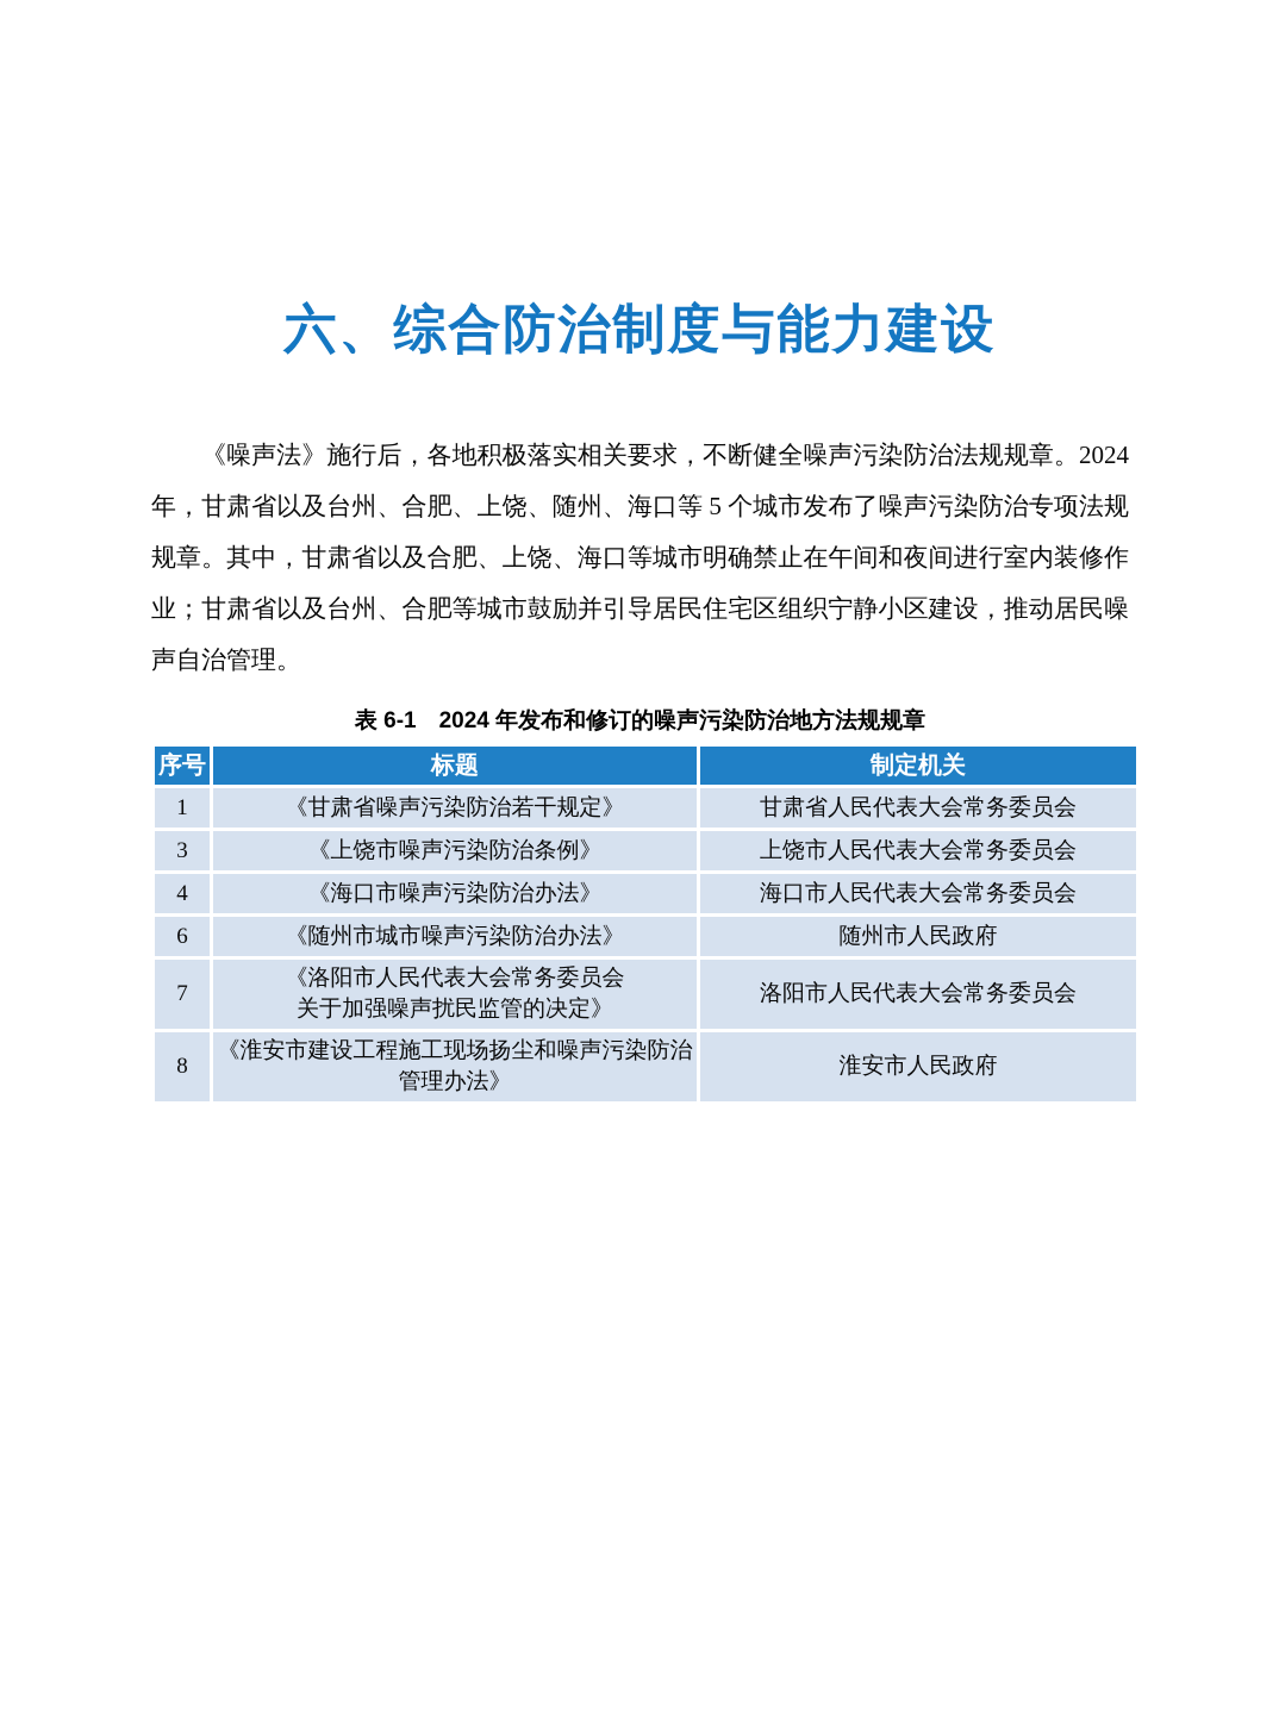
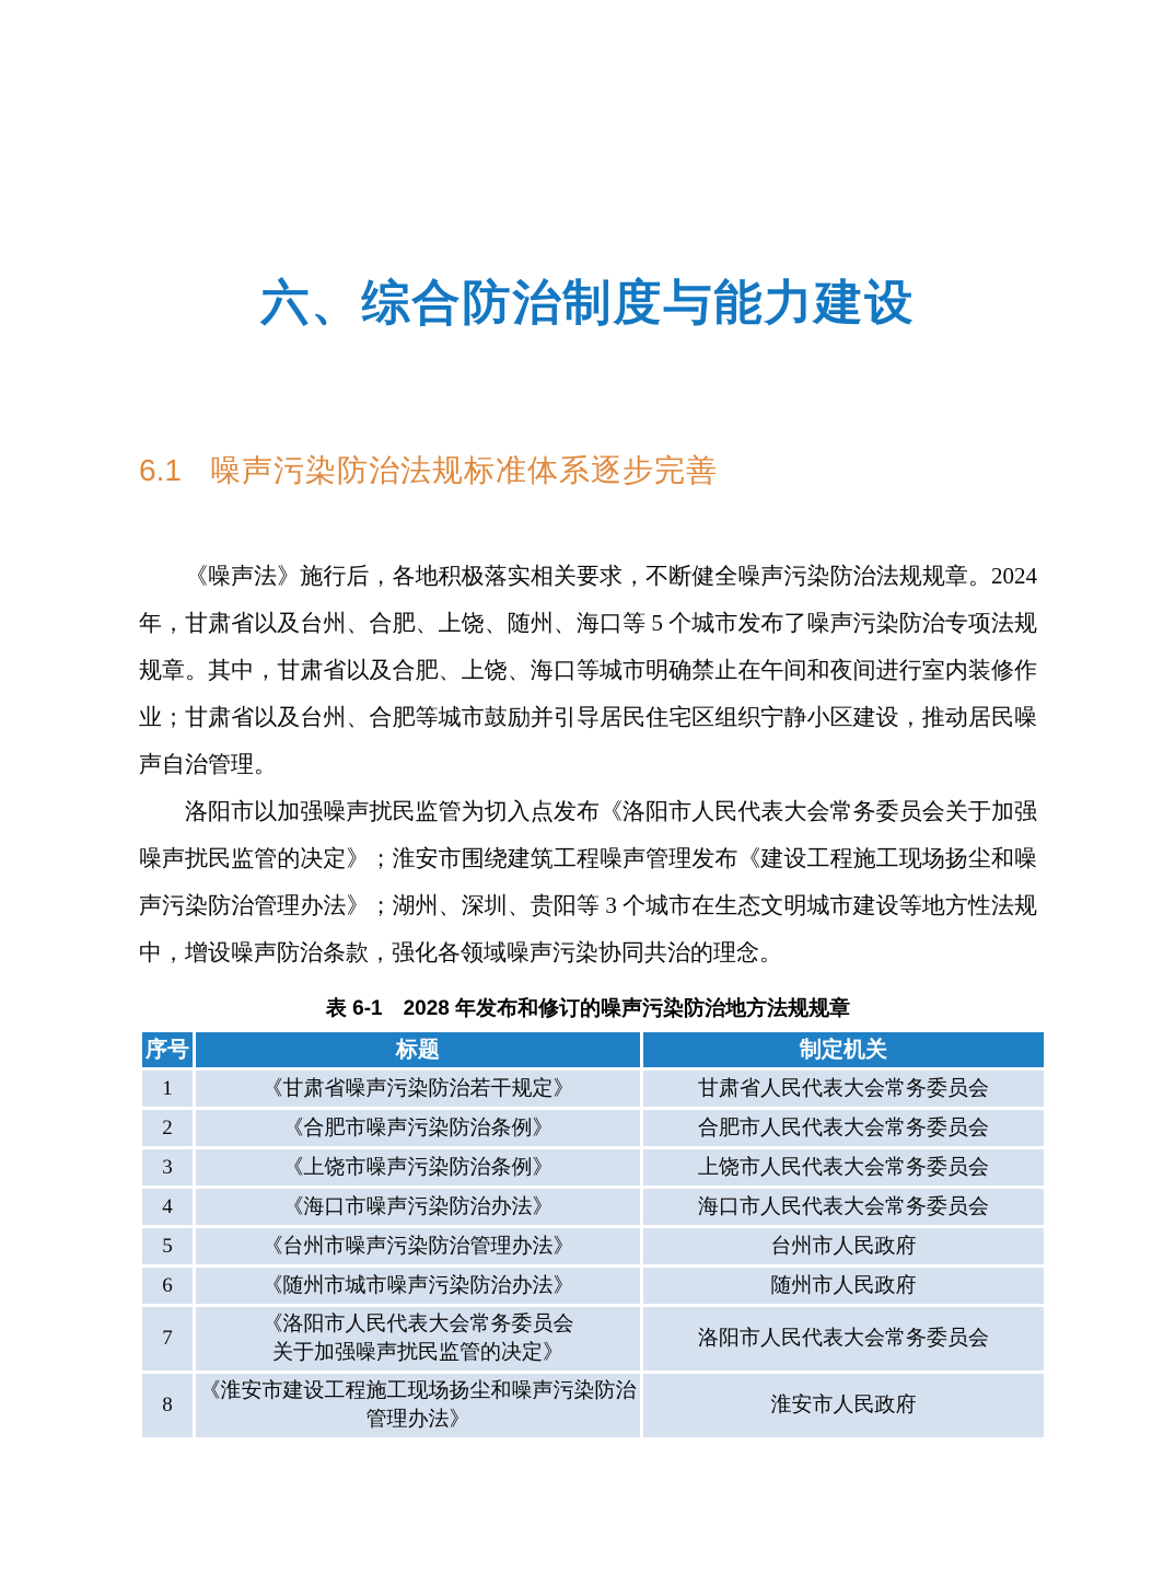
  六、综合防治制度与能力建设
+ 6.1 噪声污染防治法规标准体系逐步完善
  《噪声法》施行后，各地积极落实相关要求，不断健全噪声污染防治法规规章。2024 年，甘肃省以及台州、合肥、上饶、随州、海口等 5 个城市发布了噪声污染防治专项法规规章。其中，甘肃省以及合肥、上饶、海口等城市明确禁止在午间和夜间进行室内装修作业；甘肃省以及台州、合肥等城市鼓励并引导居民住宅区组织宁静小区建设，推动居民噪声自治管理。
+ 洛阳市以加强噪声扰民监管为切入点发布《洛阳市人民代表大会常务委员会关于加强噪声扰民监管的决定》；淮安市围绕建筑工程噪声管理发布《建设工程施工现场扬尘和噪声污染防治管理办法》；湖州、深圳、贵阳等 3 个城市在生态文明城市建设等地方性法规中，增设噪声防治条款，强化各领域噪声污染协同共治的理念。
- 表 6-1 2024 年发布和修订的噪声污染防治地方法规规章
+ 表 6-1 2028 年发布和修订的噪声污染防治地方法规规章
  序号	标题	制定机关
  1	《甘肃省噪声污染防治若干规定》	甘肃省人民代表大会常务委员会
+ 2	《合肥市噪声污染防治条例》	合肥市人民代表大会常务委员会
  3	《上饶市噪声污染防治条例》	上饶市人民代表大会常务委员会
  4	《海口市噪声污染防治办法》	海口市人民代表大会常务委员会
+ 5	《台州市噪声污染防治管理办法》	台州市人民政府
  6	《随州市城市噪声污染防治办法》	随州市人民政府
  7	《洛阳市人民代表大会常务委员会 关于加强噪声扰民监管的决定》	洛阳市人民代表大会常务委员会
  8	《淮安市建设工程施工现场扬尘和噪声污染防治 管理办法》	淮安市人民政府
